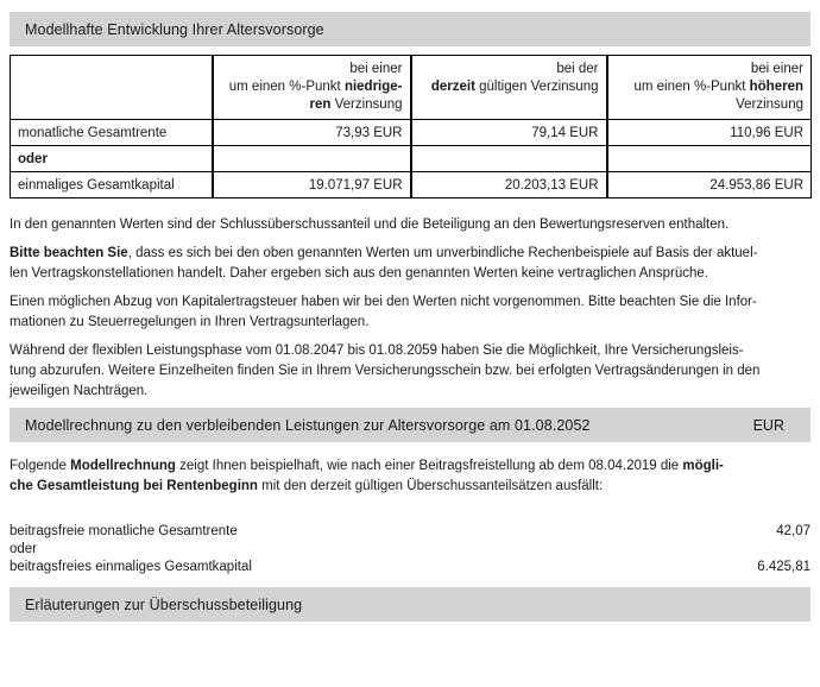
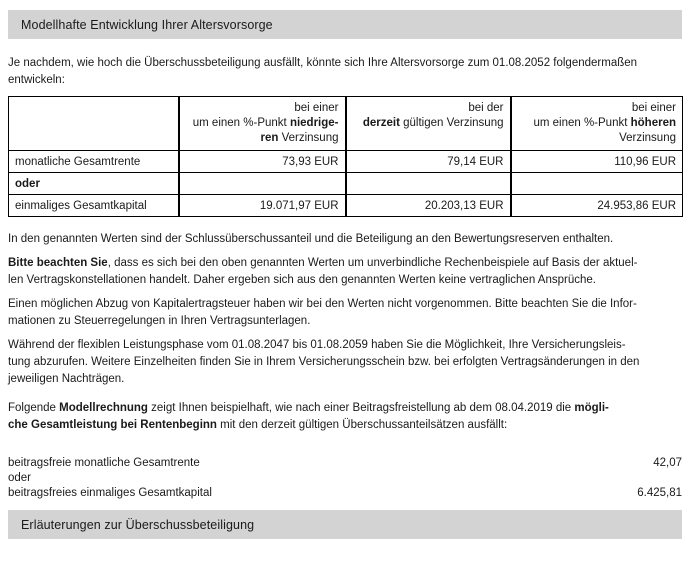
  Modellhafte Entwicklung Ihrer Altersvorsorge
+ Je nachdem, wie hoch die Überschussbeteiligung ausfällt, könnte sich Ihre Altersvorsorge zum 01.08.2052 folgendermaßen
+ entwickeln:
  	bei einer um einen %-Punkt niedrige- ren Verzinsung	bei der derzeit gültigen Verzinsung	bei einer um einen %-Punkt höheren Verzinsung
  monatliche Gesamtrente	73,93 EUR	79,14 EUR	110,96 EUR
  oder
  einmaliges Gesamtkapital	19.071,97 EUR	20.203,13 EUR	24.953,86 EUR
  In den genannten Werten sind der Schlussüberschussanteil und die Beteiligung an den Bewertungsreserven enthalten.
  Bitte beachten Sie, dass es sich bei den oben genannten Werten um unverbindliche Rechenbeispiele auf Basis der aktuel-
  len Vertragskonstellationen handelt. Daher ergeben sich aus den genannten Werten keine vertraglichen Ansprüche.
  Einen möglichen Abzug von Kapitalertragsteuer haben wir bei den Werten nicht vorgenommen. Bitte beachten Sie die Infor-
  mationen zu Steuerregelungen in Ihren Vertragsunterlagen.
  Während der flexiblen Leistungsphase vom 01.08.2047 bis 01.08.2059 haben Sie die Möglichkeit, Ihre Versicherungsleis-
  tung abzurufen. Weitere Einzelheiten finden Sie in Ihrem Versicherungsschein bzw. bei erfolgten Vertragsänderungen in den
  jeweiligen Nachträgen.
- Modellrechnung zu den verbleibenden Leistungen zur Altersvorsorge am 01.08.2052
- EUR
  Folgende Modellrechnung zeigt Ihnen beispielhaft, wie nach einer Beitragsfreistellung ab dem 08.04.2019 die mögli-
  che Gesamtleistung bei Rentenbeginn mit den derzeit gültigen Überschussanteilsätzen ausfällt:
  beitragsfreie monatliche Gesamtrente
  42,07
  oder
  beitragsfreies einmaliges Gesamtkapital
  6.425,81
  Erläuterungen zur Überschussbeteiligung
